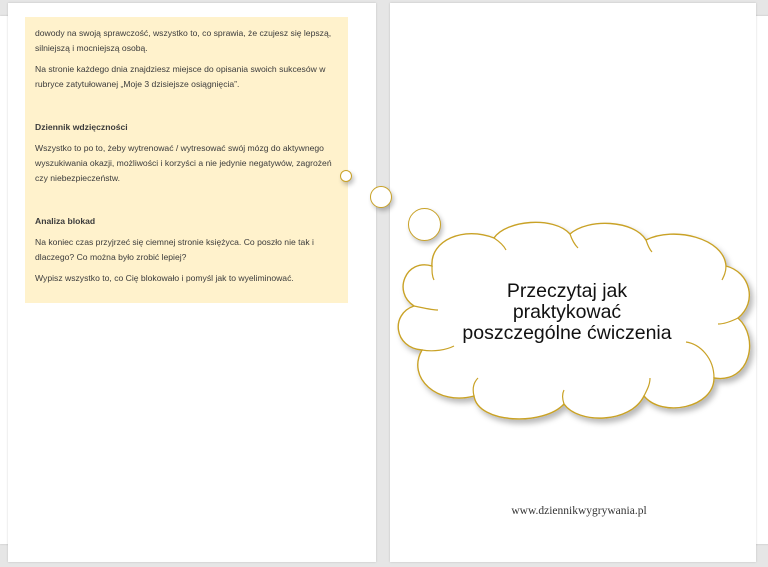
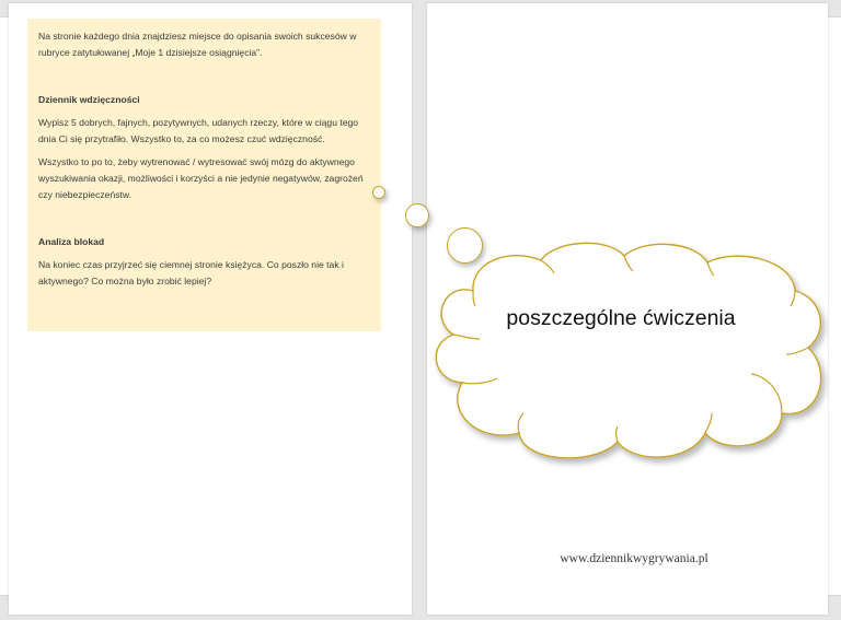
- dowody na swoją sprawczość, wszystko to, co sprawia, że czujesz się lepszą, silniejszą i mocniejszą osobą.
- Na stronie każdego dnia znajdziesz miejsce do opisania swoich sukcesów w rubryce zatytułowanej „Moje 3 dzisiejsze osiągnięcia”.
+ Na stronie każdego dnia znajdziesz miejsce do opisania swoich sukcesów w rubryce zatytułowanej „Moje 1 dzisiejsze osiągnięcia”.
  Dziennik wdzięczności
+ Wypisz 5 dobrych, fajnych, pozytywnych, udanych rzeczy, które w ciągu tego dnia Ci się przytrafiło. Wszystko to, za co możesz czuć wdzięczność.
  Wszystko to po to, żeby wytrenować / wytresować swój mózg do aktywnego wyszukiwania okazji, możliwości i korzyści a nie jedynie negatywów, zagrożeń czy niebezpieczeństw.
  Analiza blokad
- Na koniec czas przyjrzeć się ciemnej stronie księżyca. Co poszło nie tak i dlaczego? Co można było zrobić lepiej?
+ Na koniec czas przyjrzeć się ciemnej stronie księżyca. Co poszło nie tak i aktywnego? Co można było zrobić lepiej?
- Wypisz wszystko to, co Cię blokowało i pomyśl jak to wyeliminować.
- Przeczytaj jak
- praktykować
  poszczególne ćwiczenia
  www.dziennikwygrywania.pl
